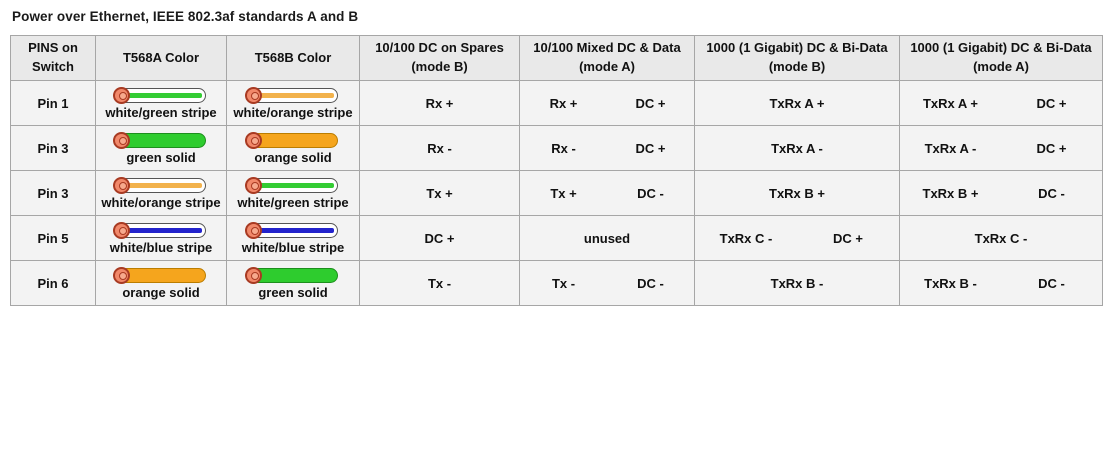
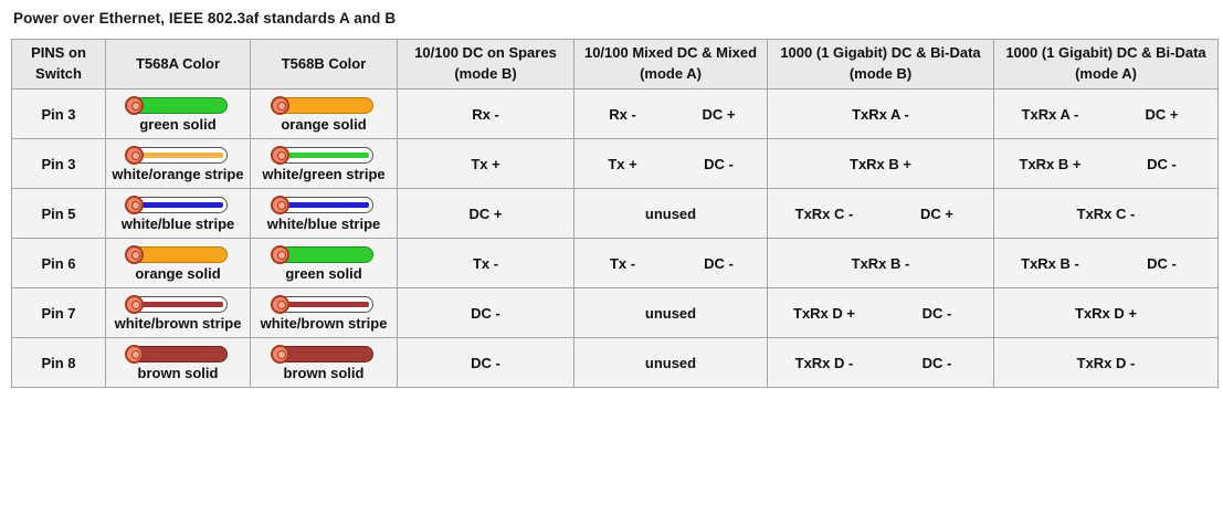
  Power over Ethernet, IEEE 802.3af standards A and B
- PINS onSwitch	T568A Color	T568B Color	10/100 DC on Spares(mode B)	10/100 Mixed DC & Data(mode A)	1000 (1 Gigabit) DC & Bi-Data(mode B)	1000 (1 Gigabit) DC & Bi-Data(mode A)
+ PINS onSwitch	T568A Color	T568B Color	10/100 DC on Spares(mode B)	10/100 Mixed DC & Mixed(mode A)	1000 (1 Gigabit) DC & Bi-Data(mode B)	1000 (1 Gigabit) DC & Bi-Data(mode A)
- Pin 1	white/green stripe	white/orange stripe	Rx +	Rx + DC +	TxRx A +	TxRx A + DC +
  Pin 3	green solid	orange solid	Rx -	Rx - DC +	TxRx A -	TxRx A - DC +
  Pin 3	white/orange stripe	white/green stripe	Tx +	Tx + DC -	TxRx B +	TxRx B + DC -
  Pin 5	white/blue stripe	white/blue stripe	DC +	unused	TxRx C - DC +	TxRx C -
  Pin 6	orange solid	green solid	Tx -	Tx - DC -	TxRx B -	TxRx B - DC -
+ Pin 7	white/brown stripe	white/brown stripe	DC -	unused	TxRx D + DC -	TxRx D +
+ Pin 8	brown solid	brown solid	DC -	unused	TxRx D - DC -	TxRx D -
